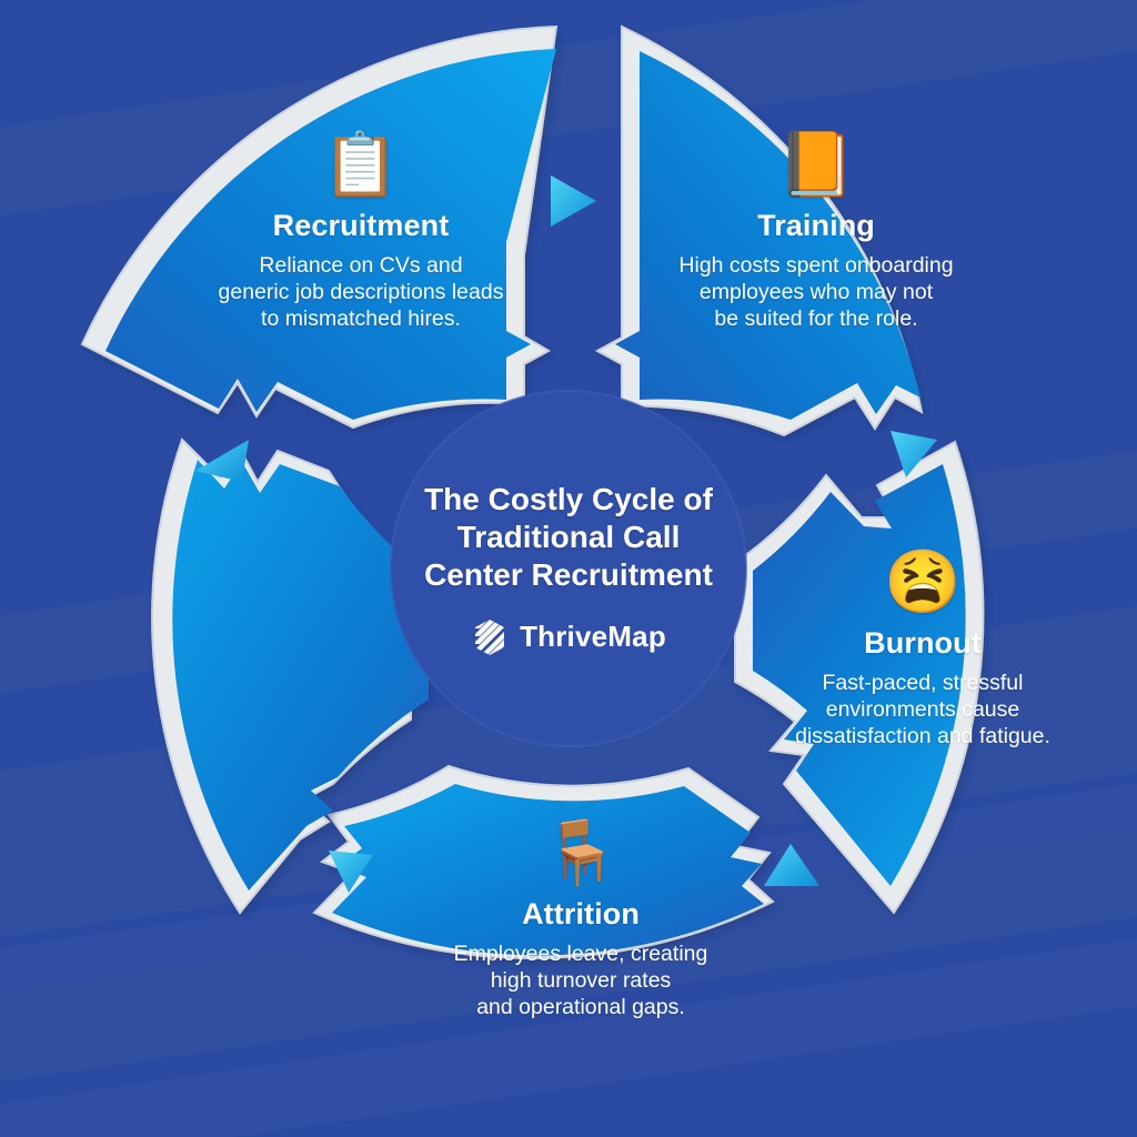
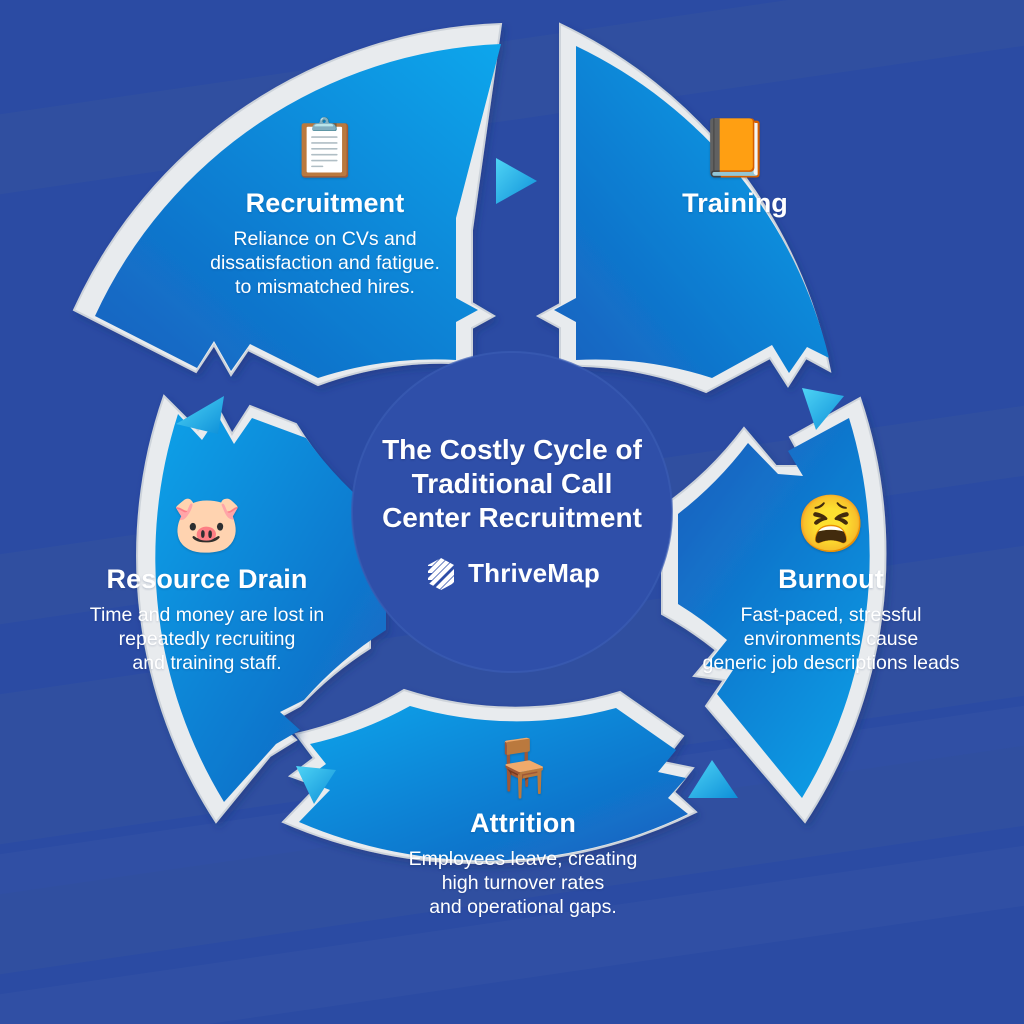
  📋
  Recruitment
  Reliance on CVs and
- generic job descriptions leads
+ dissatisfaction and fatigue.
  to mismatched hires.
  📙
  Training
- High costs spent onboarding
- employees who may not
- be suited for the role.
  😫
  Burnout
  Fast-paced, stressful
  environments cause
- dissatisfaction and fatigue.
+ generic job descriptions leads
  🪑
  Attrition
  Employees leave, creating
  high turnover rates
  and operational gaps.
+ 🐷
+ Resource Drain
+ Time and money are lost in
+ repeatedly recruiting
+ and training staff.
  The Costly Cycle of
  Traditional Call
  Center Recruitment
  ThriveMap
